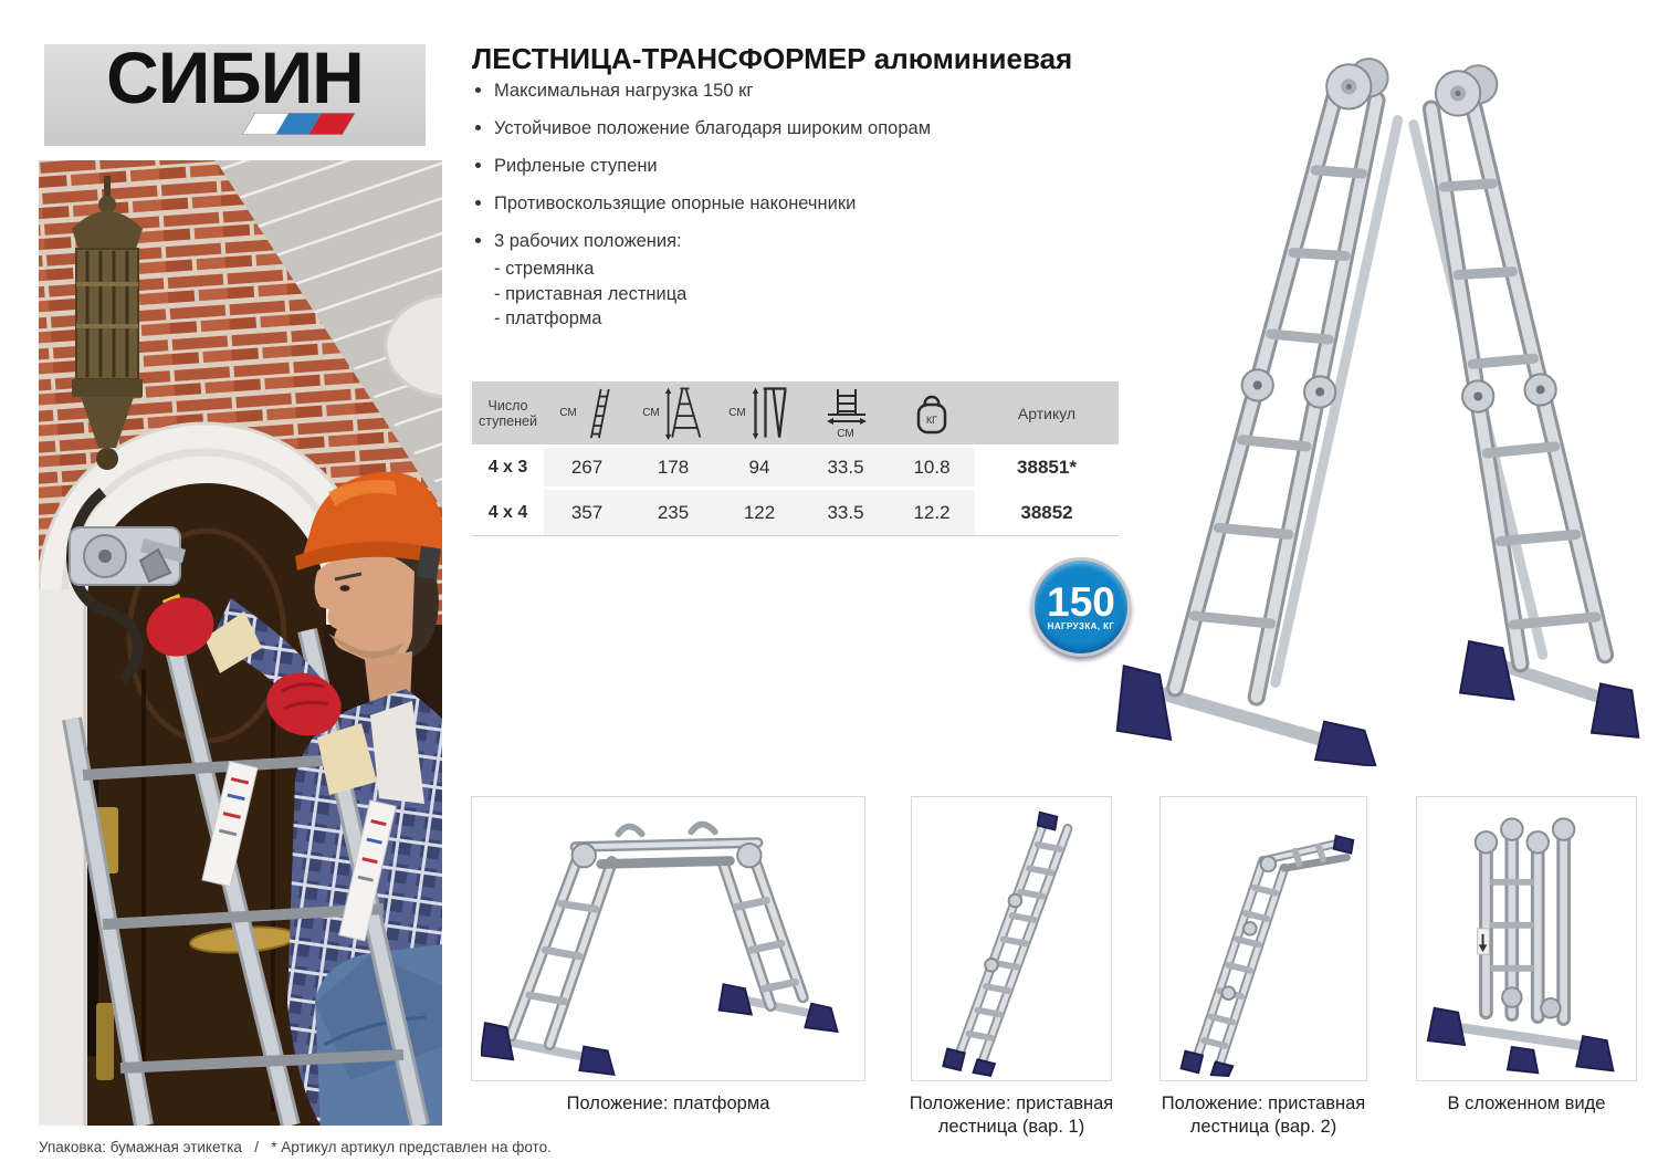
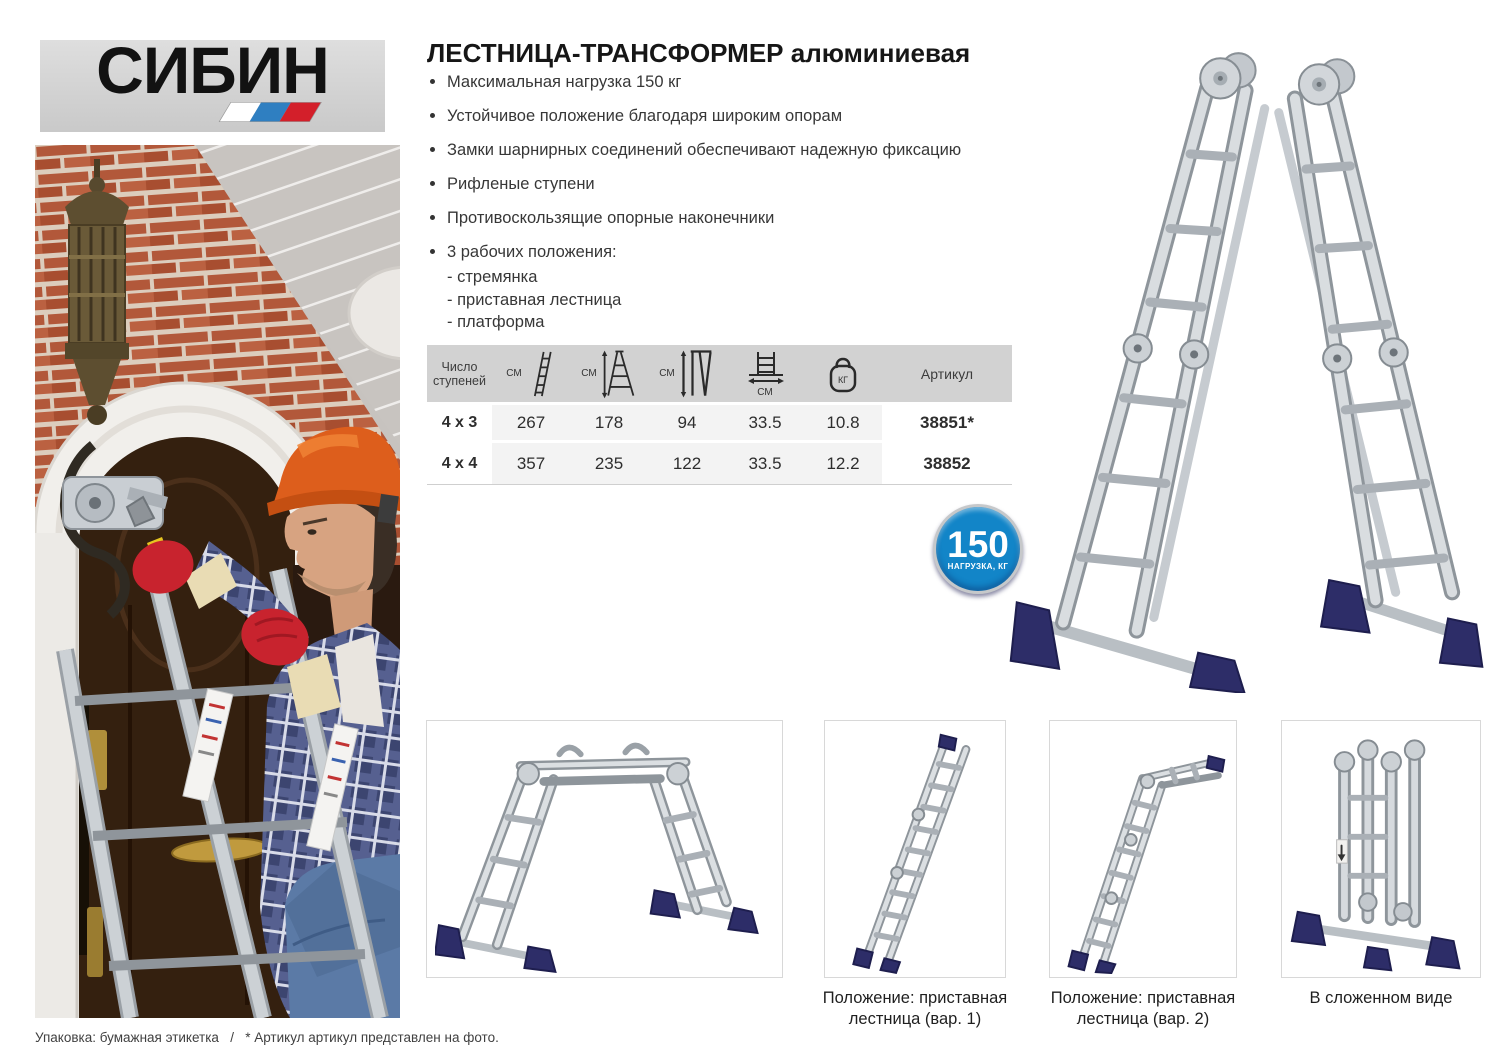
  СИБИН
  ЛЕСТНИЦА-ТРАНСФОРМЕР алюминиевая
  Максимальная нагрузка 150 кг
  Устойчивое положение благодаря широким опорам
+ Замки шарнирных соединений обеспечивают надежную фиксацию
  Рифленые ступени
  Противоскользящие опорные наконечники
  3 рабочих положения:
  - стремянка
  - приставная лестница
  - платформа
  Число ступеней
  СМ
  СМ
  СМ
  СМ
  КГ
  Артикул
  4 x 3
  267
  178
  94
  33.5
  10.8
  38851*
  4 x 4
  357
  235
  122
  33.5
  12.2
  38852
  150
  НАГРУЗКА, КГ
- Положение: платформа
  Положение: приставная лестница (вар. 1)
  Положение: приставная лестница (вар. 2)
  В сложенном виде
  Упаковка: бумажная этикетка / * Артикул артикул представлен на фото.
